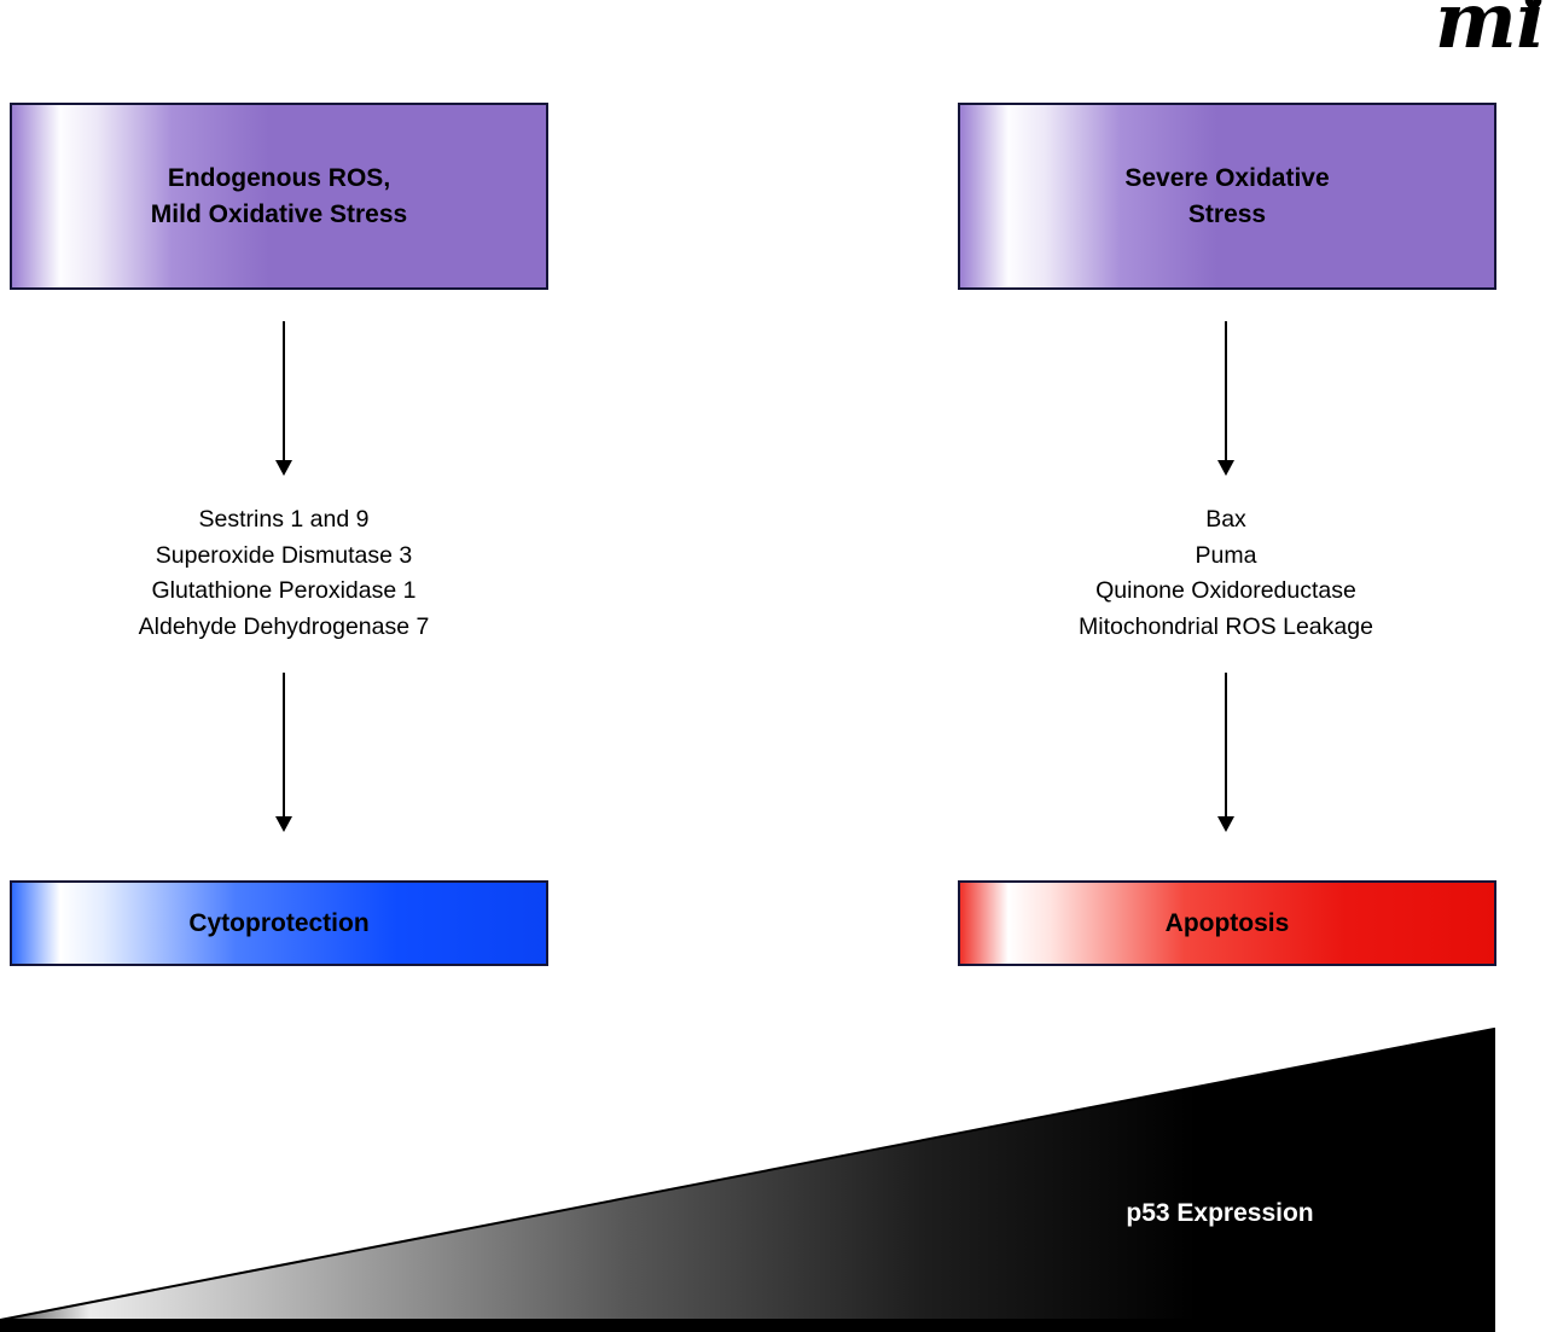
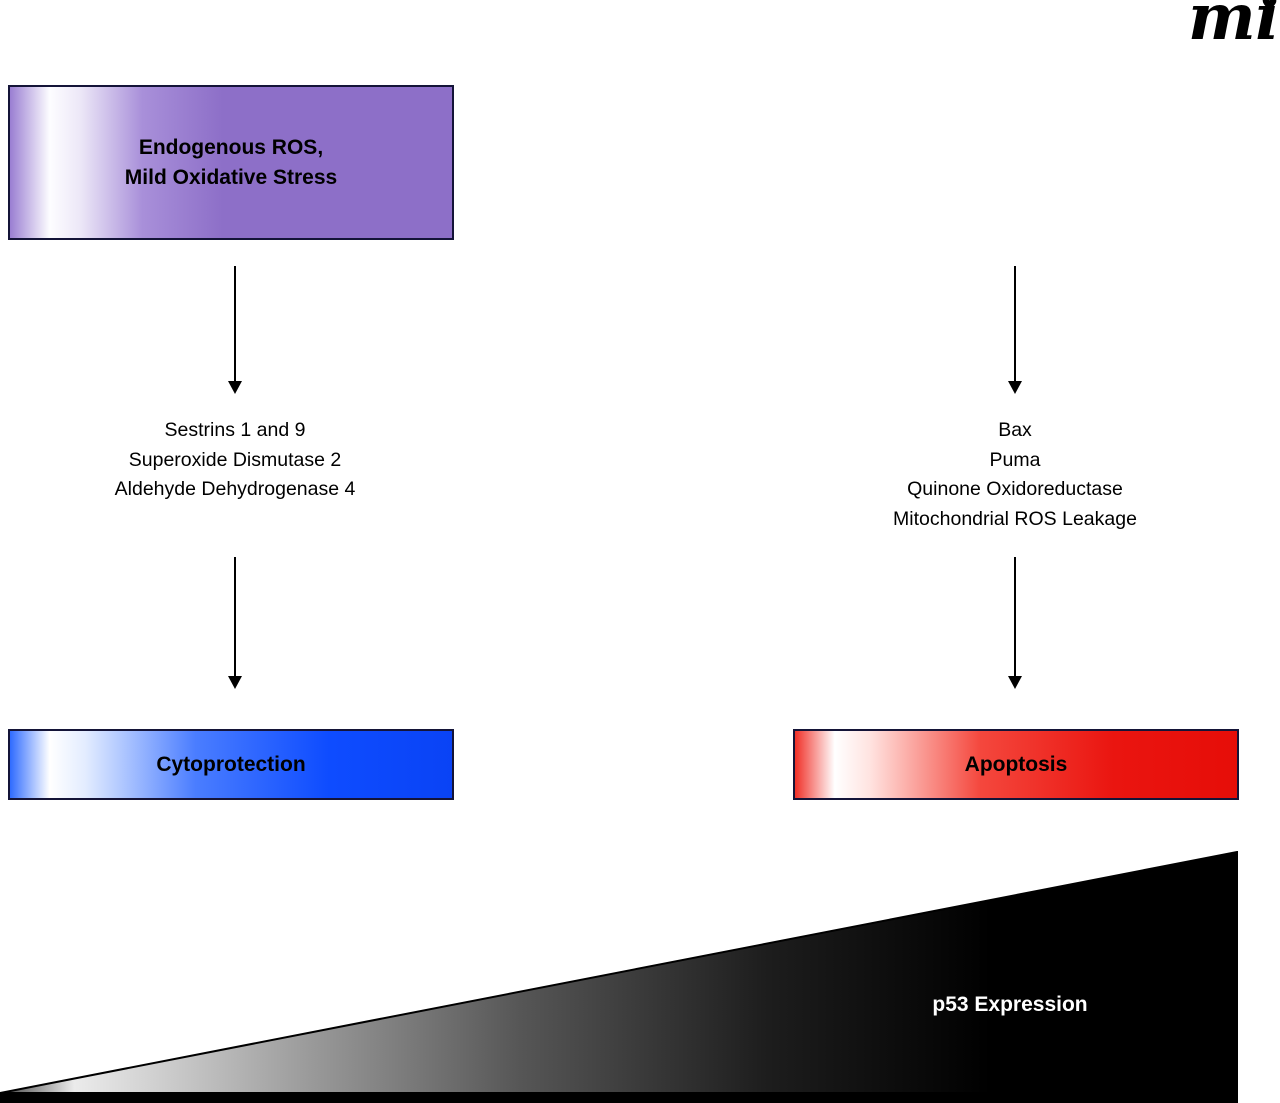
  mı
  ♥
  Endogenous ROS,
  Mild Oxidative Stress
  Sestrins 1 and 9
- Superoxide Dismutase 3
+ Superoxide Dismutase 2
- Glutathione Peroxidase 1
- Aldehyde Dehydrogenase 7
+ Aldehyde Dehydrogenase 4
  Cytoprotection
- Severe Oxidative
- Stress
  Bax
  Puma
  Quinone Oxidoreductase
  Mitochondrial ROS Leakage
  Apoptosis
  p53 Expression
